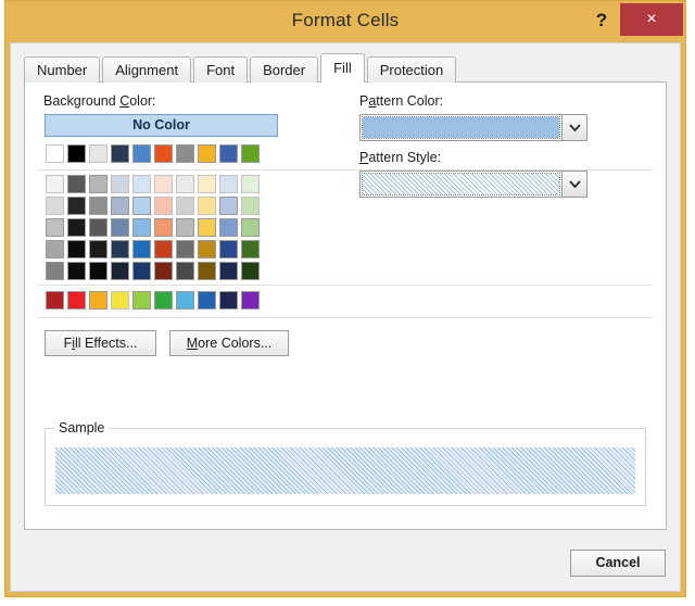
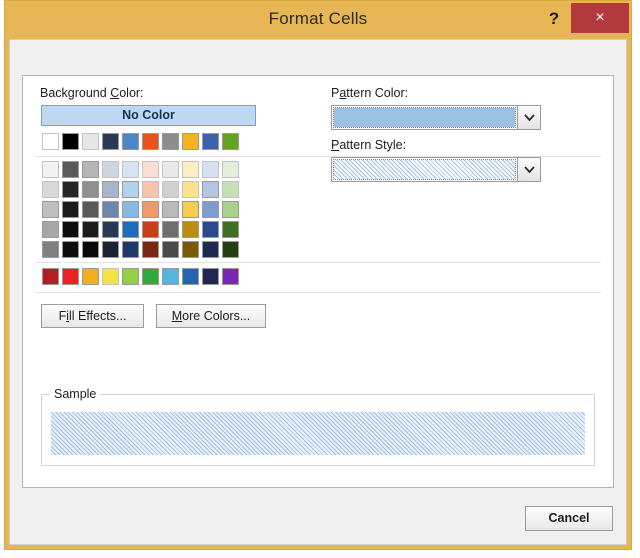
  Format Cells
  ?
  ×
- Number
- Alignment
- Font
- Border
- Fill
- Protection
  Background Color:
  No Color
  Fill Effects...
  More Colors...
  Pattern Color:
  Pattern Style:
  Sample
  Cancel
